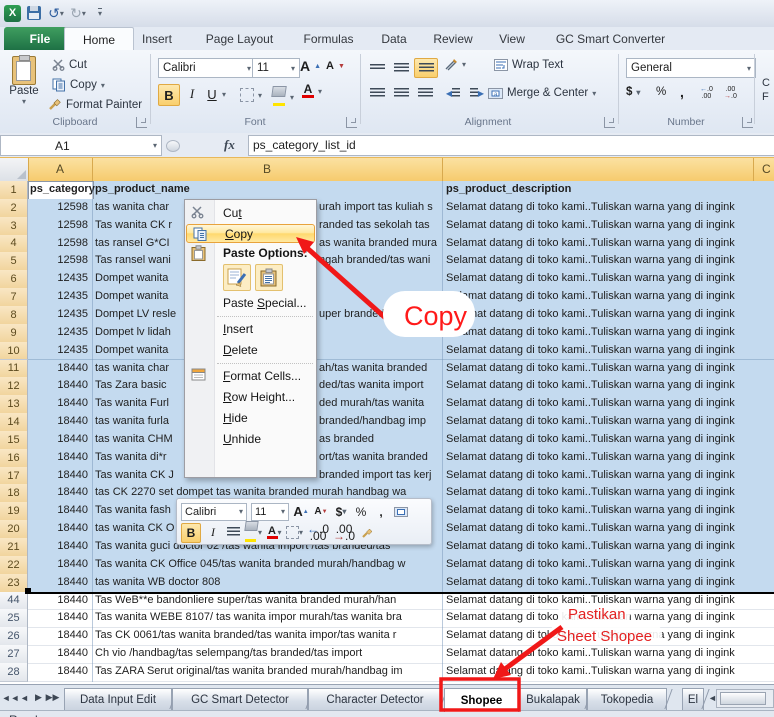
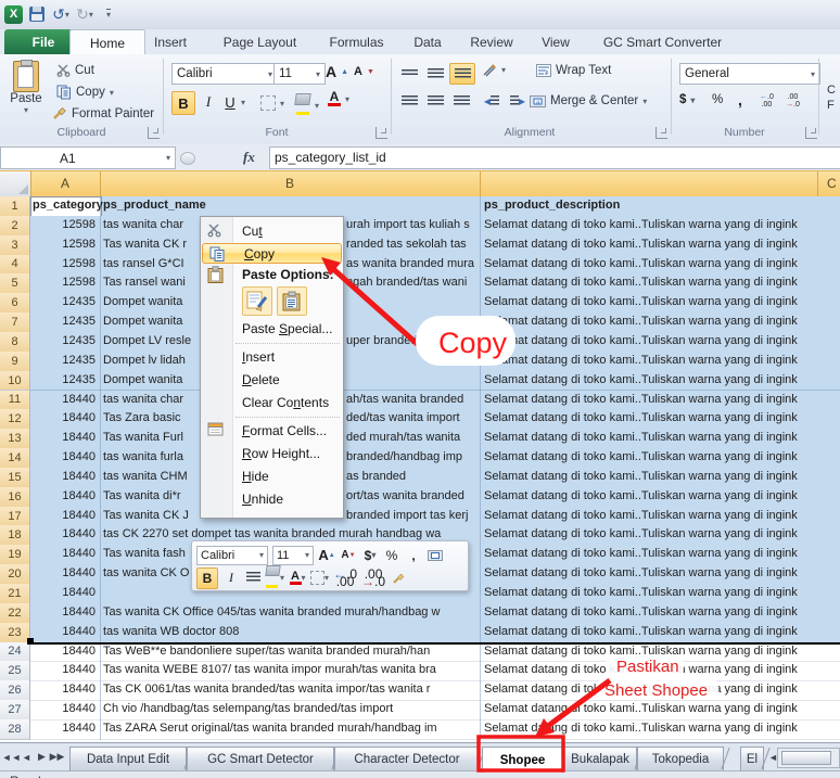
  X
  ↺
  ▾
  ↻
  ▾
  ▾
  File
  Home
  Insert
  Page Layout
  Formulas
  Data
  Review
  View
  GC Smart Converter
  Paste
  ▾
  Cut
  Copy
  ▾
  Format Painter
  Clipboard
  Calibri
  ▾
  11
  ▾
  A
  A
  B
  I
  U
  ▾
  ▾
  ▾
  A
  ▾
  Font
  ▾
  ◀
  ▶
  Wrap Text
  Merge & Center
  ▾
  Alignment
  General
  ▾
  $
  ▾
  %
  ,
  Number
  C F
  A1
  ▾
  fx
  ps_category_list_id
  A
  B
  C
  1
  ps_category
  ps_product_name
  ps_product_description
  2
  12598
  tas wanita char
  urah import tas kuliah s
  Selamat datang di toko kami..Tuliskan warna yang di ingink
  3
  12598
  Tas wanita CK r
  randed tas sekolah tas
  Selamat datang di toko kami..Tuliskan warna yang di ingink
  4
  12598
  tas ransel G*CI
  as wanita branded mura
  Selamat datang di toko kami..Tuliskan warna yang di ingink
  5
  12598
  Tas ransel wani
  gah branded/tas wani
  Selamat datang di toko kami..Tuliskan warna yang di ingink
  6
  12435
  Dompet wanita
  Selamat datang di toko kami..Tuliskan warna yang di ingink
  7
  12435
  Dompet wanita
  mat datang di toko kami..Tuliskan warna yang di ingink
  8
  12435
  Dompet LV resle
  uper brande
  at datang di toko kami..Tuliskan warna yang di ingink
  9
  12435
  Dompet lv lidah
  mat datang di toko kami..Tuliskan warna yang di ingink
  10
  12435
  Dompet wanita
  Selamat datang di toko kami..Tuliskan warna yang di ingink
  11
  18440
  tas wanita char
  ah/tas wanita branded
  Selamat datang di toko kami..Tuliskan warna yang di ingink
  12
  18440
  Tas Zara basic
  ded/tas wanita import
  Selamat datang di toko kami..Tuliskan warna yang di ingink
  13
  18440
  Tas wanita Furl
  ded murah/tas wanita
  Selamat datang di toko kami..Tuliskan warna yang di ingink
  14
  18440
  tas wanita furla
  branded/handbag imp
  Selamat datang di toko kami..Tuliskan warna yang di ingink
  15
  18440
  tas wanita CHM
  as branded
  Selamat datang di toko kami..Tuliskan warna yang di ingink
  16
  18440
  Tas wanita di*r
  ort/tas wanita branded
  Selamat datang di toko kami..Tuliskan warna yang di ingink
  17
  18440
  Tas wanita CK J
  branded import tas kerj
  Selamat datang di toko kami..Tuliskan warna yang di ingink
  18
  18440
  tas CK 2270 set dompet tas wanita branded murah handbag wa
  Selamat datang di toko kami..Tuliskan warna yang di ingink
  19
  18440
  Tas wanita fash
  Selamat datang di toko kami..Tuliskan warna yang di ingink
  20
  18440
  tas wanita CK O
  Selamat datang di toko kami..Tuliskan warna yang di ingink
  21
  18440
- Tas wanita guci doctor 02 /tas wanita import /tas branded/tas
  Selamat datang di toko kami..Tuliskan warna yang di ingink
  22
  18440
  Tas wanita CK Office 045/tas wanita branded murah/handbag w
  Selamat datang di toko kami..Tuliskan warna yang di ingink
  23
  18440
  tas wanita WB doctor 808
  Selamat datang di toko kami..Tuliskan warna yang di ingink
- 44
+ 24
  18440
  Tas WeB**e bandonliere super/tas wanita branded murah/han
  Selamat datang di toko kami..Tuliskan warna yang di ingink
  25
  18440
  Tas wanita WEBE 8107/ tas wanita impor murah/tas wanita bra
  Selamat datang di toko warna yang di ingink
  26
  18440
  Tas CK 0061/tas wanita branded/tas wanita impor/tas wanita r
  27
  18440
  Ch vio /handbag/tas selempang/tas branded/tas import
  Selamat datangi toko kami..Tuliskan warna yang di ingink
  28
  18440
  Tas ZARA Serut original/tas wanita branded murah/handbag im
  Selamat dng di toko kami..Tuliskan warna yang di ingink
  Cut
  Copy
  Paste Options:
  Paste Special...
  Insert
  Delete
+ Clear Contents
  Format Cells...
  Row Height...
  Hide
  Unhide
  Calibri
  ▾
  11
  ▾
  A
  A
  $
  ▾
  %
  ,
  B
  I
  ▾
  A
  ▾
  ▾
  ←.0
  .00
  .00
  →.0
  ◄◄
  ◄
  ▶
  ▶▶
  Data Input Edit
  GC Smart Detector
  Character Detector
  Shopee
  Bukalapak
  Tokopedia
  El
  ◄
  Copy
  Pastikan
  Sheet Shopee
